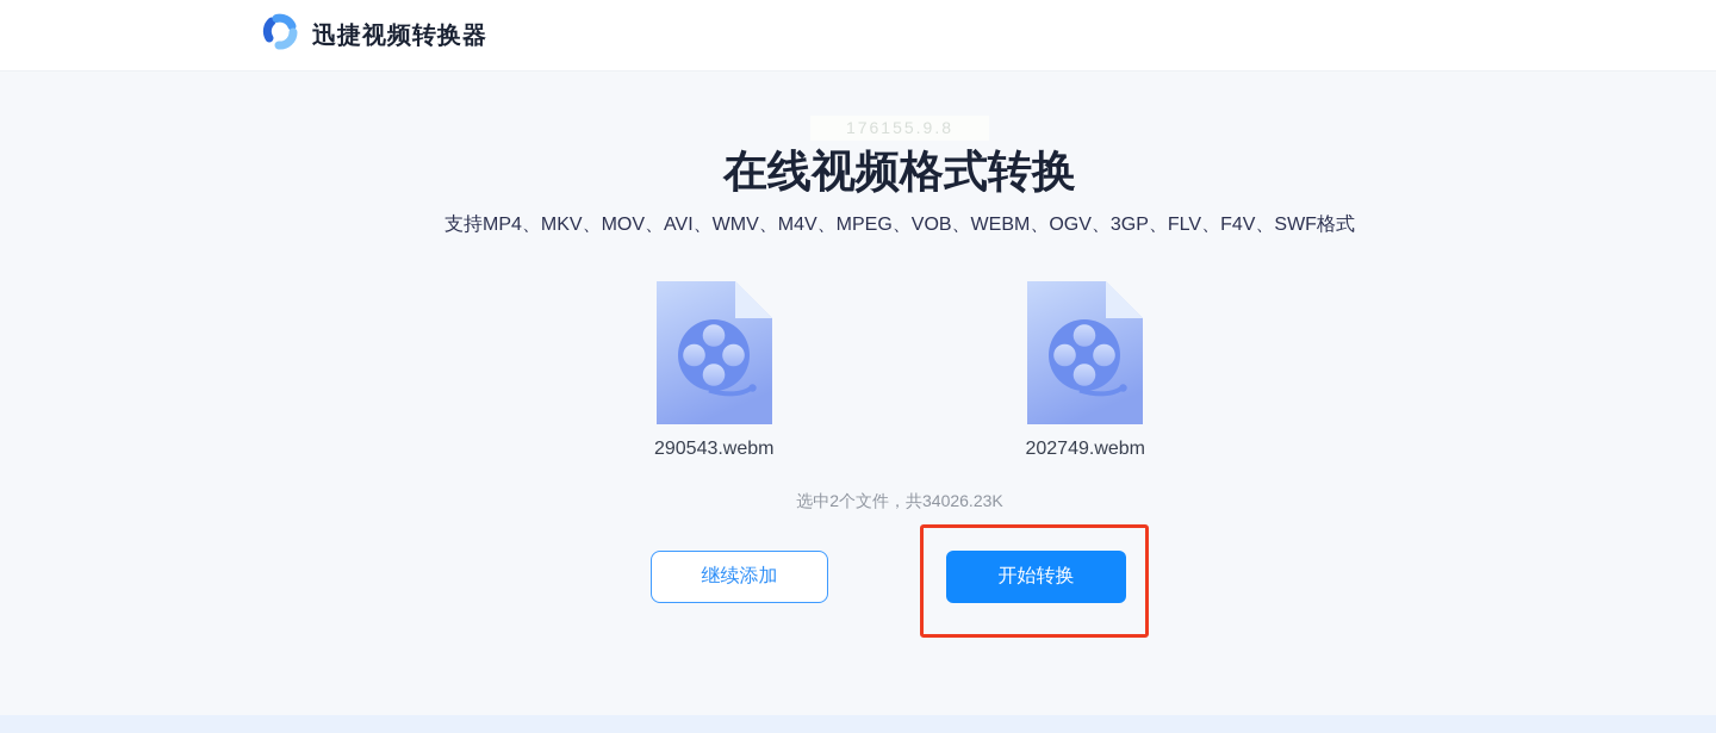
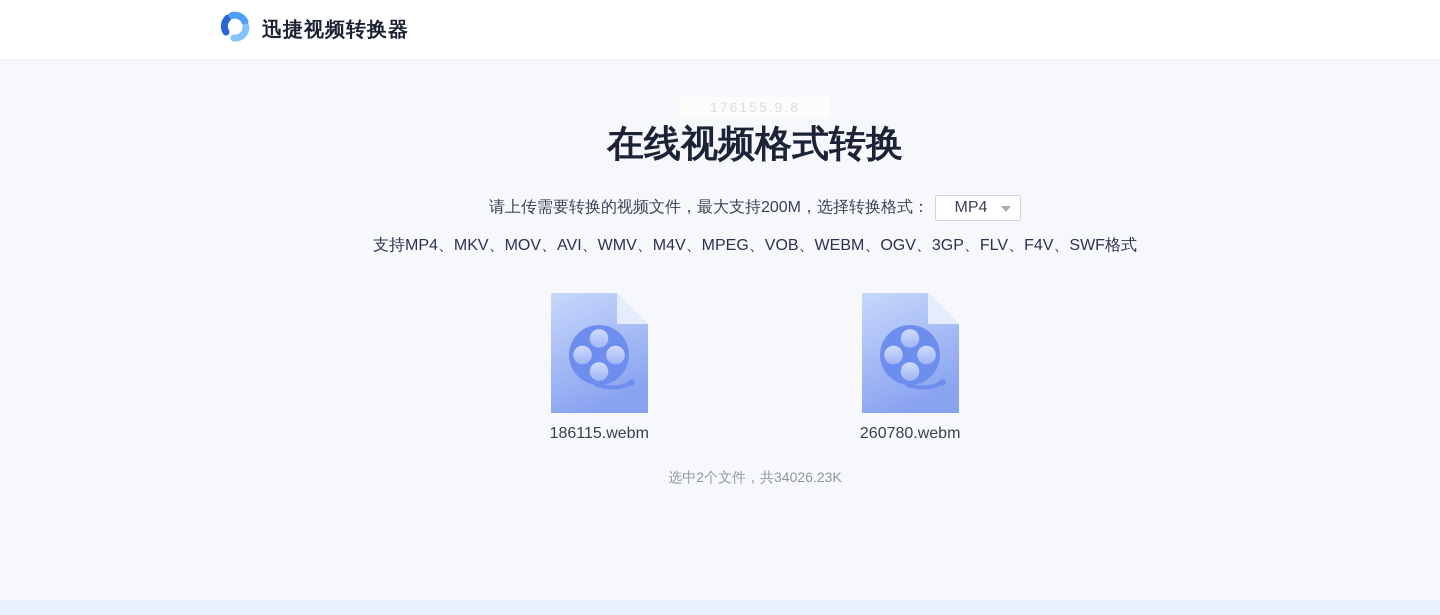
  迅捷视频转换器
  176155.9.8
  在线视频格式转换
+ 请上传需要转换的视频文件，最大支持200M，选择转换格式：
+ MP4
  支持MP4、MKV、MOV、AVI、WMV、M4V、MPEG、VOB、WEBM、OGV、3GP、FLV、F4V、SWF格式
- 290543.webm
+ 186115.webm
- 202749.webm
+ 260780.webm
  选中2个文件，共34026.23K
- 继续添加
- 开始转换
